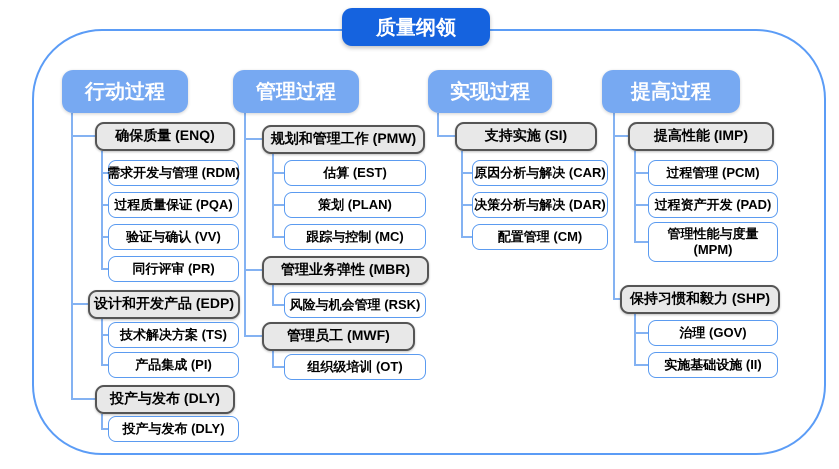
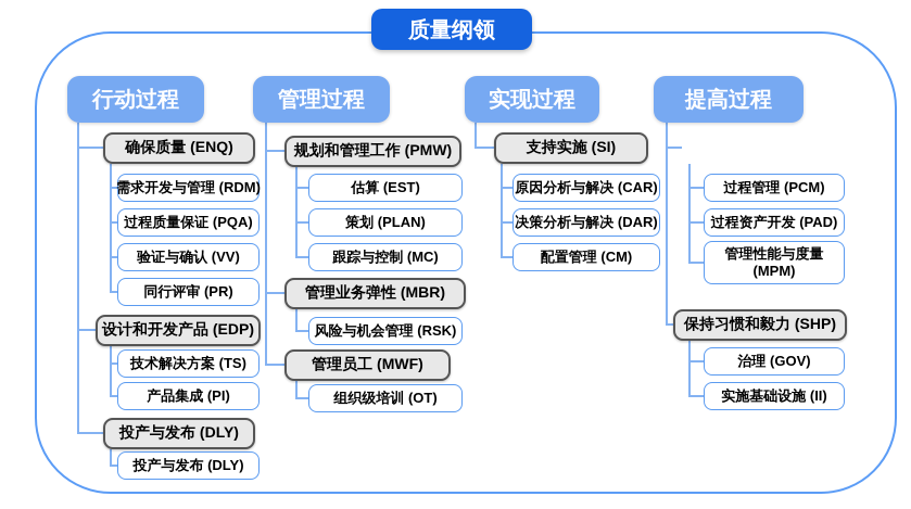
  质量纲领
  行动过程
  管理过程
  实现过程
  提高过程
  确保质量 (ENQ)
  需求开发与管理 (RDM)
  过程质量保证 (PQA)
  验证与确认 (VV)
  同行评审 (PR)
  设计和开发产品 (EDP)
  技术解决方案 (TS)
  产品集成 (PI)
  投产与发布 (DLY)
  投产与发布 (DLY)
  规划和管理工作 (PMW)
  估算 (EST)
  策划 (PLAN)
  跟踪与控制 (MC)
  管理业务弹性 (MBR)
  风险与机会管理 (RSK)
  管理员工 (MWF)
  组织级培训 (OT)
  支持实施 (SI)
  原因分析与解决 (CAR)
  决策分析与解决 (DAR)
  配置管理 (CM)
- 提高性能 (IMP)
  过程管理 (PCM)
  过程资产开发 (PAD)
  管理性能与度量 (MPM)
  保持习惯和毅力 (SHP)
  治理 (GOV)
  实施基础设施 (II)
